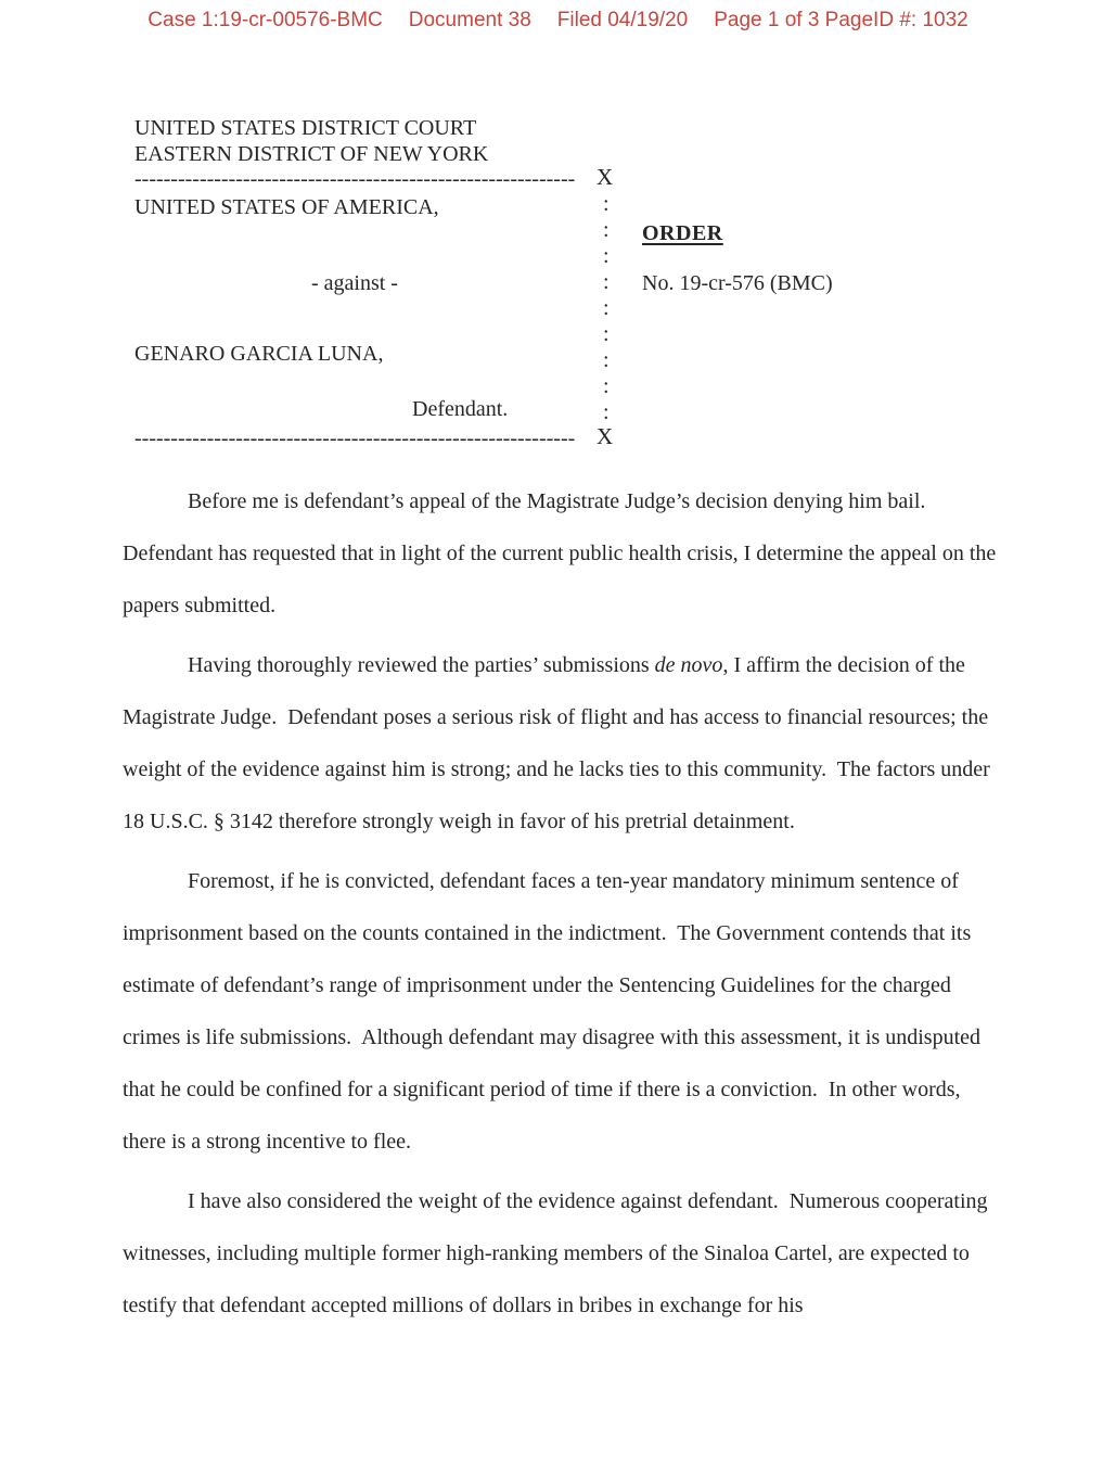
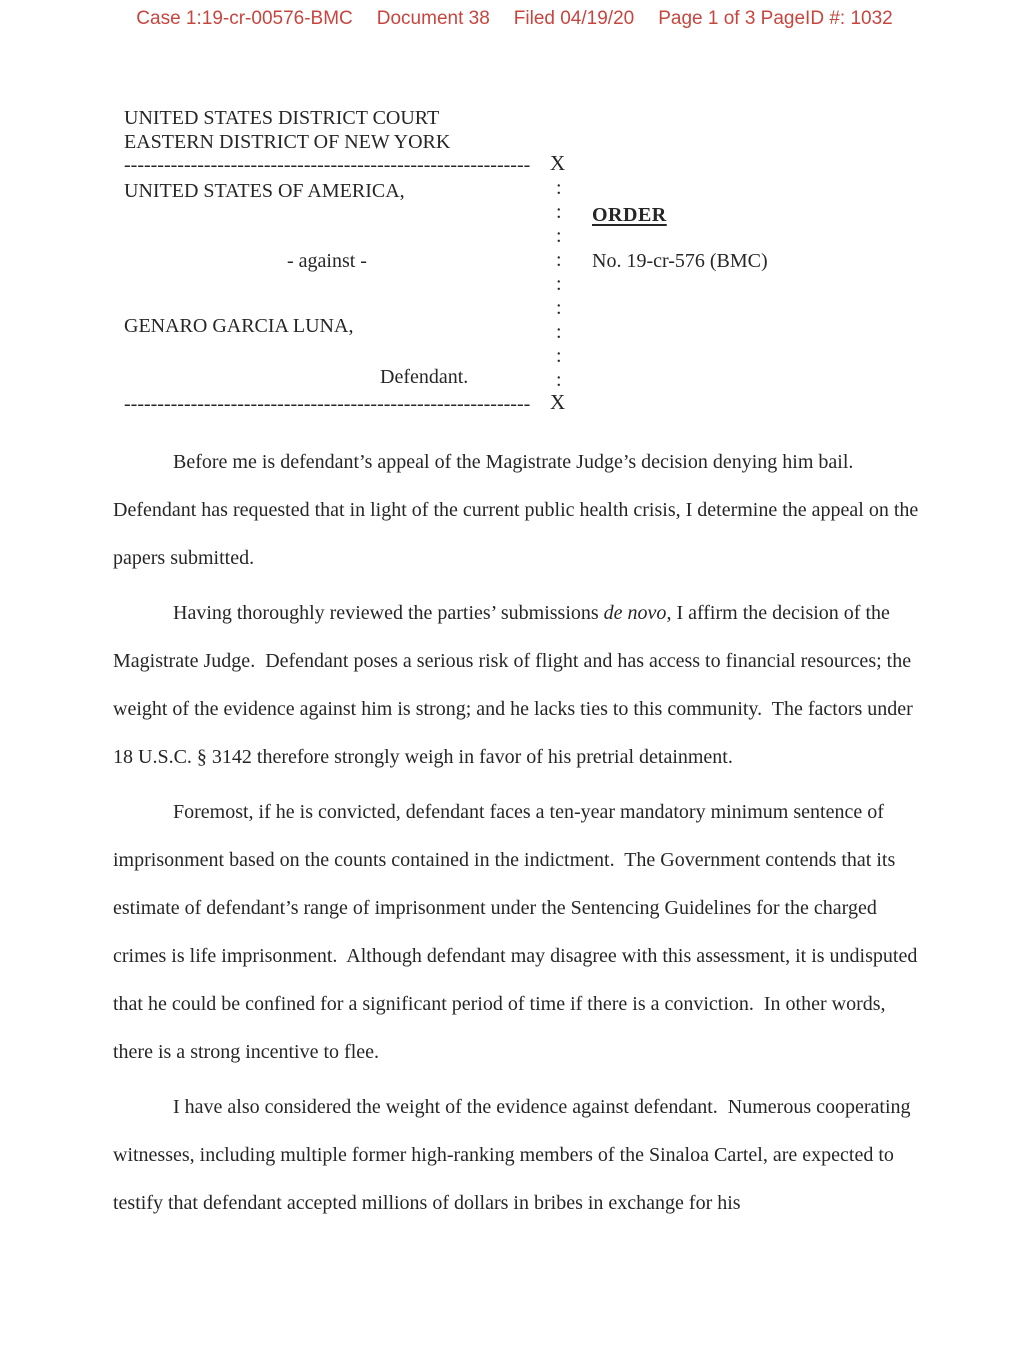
  Case 1:19-cr-00576-BMC
  Document 38
  Filed 04/19/20
  Page 1 of 3 PageID #: 1032
  UNITED STATES DISTRICT COURT
  EASTERN DISTRICT OF NEW YORK
  -------------------------------------------------------------
  X
  UNITED STATES OF AMERICA,
  :
  :
  :
  :
  :
  :
  :
  :
  :
  ORDER
  - against -
  No. 19-cr-576 (BMC)
  GENARO GARCIA LUNA,
  Defendant.
  -------------------------------------------------------------
  X
  Before me is defendant’s appeal of the Magistrate Judge’s decision denying him bail. Defendant has requested that in light of the current public health crisis, I determine the appeal on the papers submitted.
  Having thoroughly reviewed the parties’ submissions de novo, I affirm the decision of the Magistrate Judge. Defendant poses a serious risk of flight and has access to financial resources; the weight of the evidence against him is strong; and he lacks ties to this community. The factors under 18 U.S.C. § 3142 therefore strongly weigh in favor of his pretrial detainment.
- Foremost, if he is convicted, defendant faces a ten-year mandatory minimum sentence of imprisonment based on the counts contained in the indictment. The Government contends that its estimate of defendant’s range of imprisonment under the Sentencing Guidelines for the charged crimes is life submissions. Although defendant may disagree with this assessment, it is undisputed that he could be confined for a significant period of time if there is a conviction. In other words, there is a strong incentive to flee.
+ Foremost, if he is convicted, defendant faces a ten-year mandatory minimum sentence of imprisonment based on the counts contained in the indictment. The Government contends that its estimate of defendant’s range of imprisonment under the Sentencing Guidelines for the charged crimes is life imprisonment. Although defendant may disagree with this assessment, it is undisputed that he could be confined for a significant period of time if there is a conviction. In other words, there is a strong incentive to flee.
  I have also considered the weight of the evidence against defendant. Numerous cooperating witnesses, including multiple former high-ranking members of the Sinaloa Cartel, are expected to testify that defendant accepted millions of dollars in bribes in exchange for his
